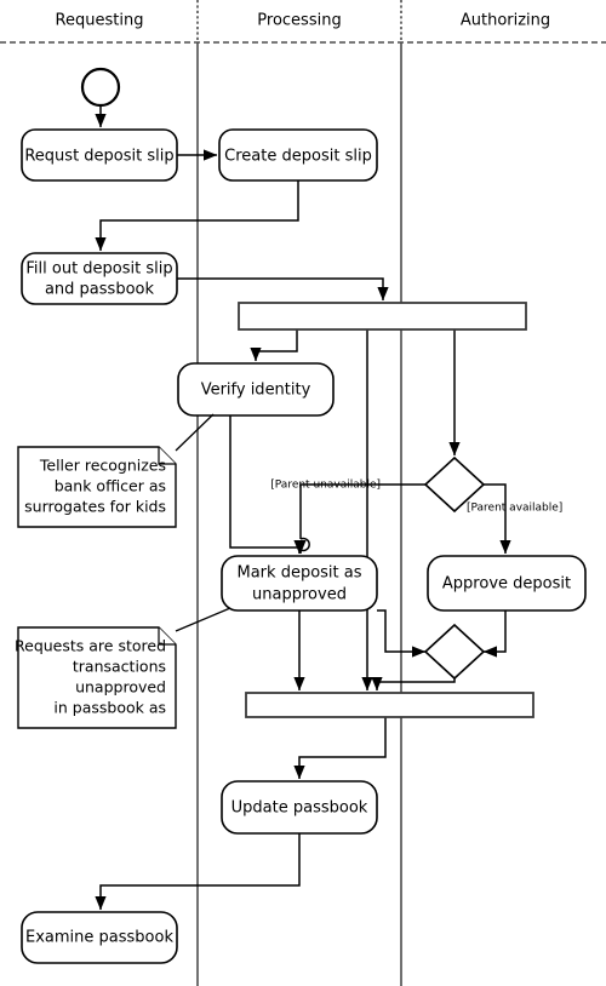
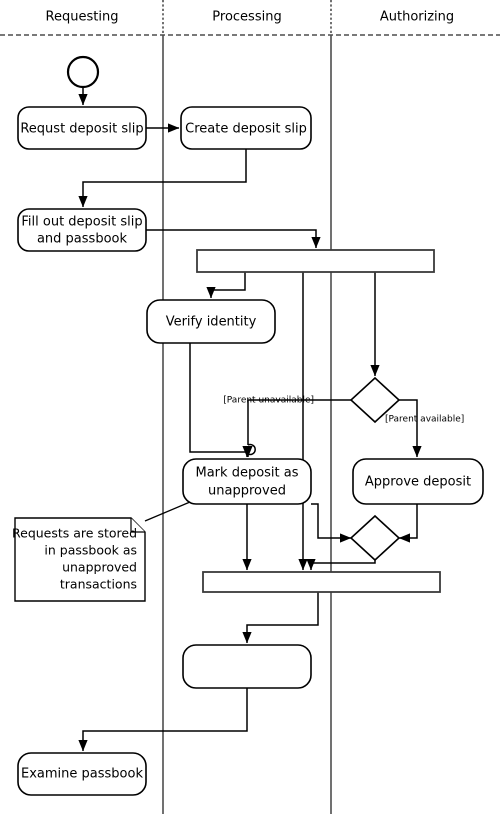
  Requesting
  Processing
  Authorizing
  [Parent unavailable]
  [Parent available]
  Requst deposit slip
  Create deposit slip
  Fill out deposit slip
  and passbook
  Verify identity
  Mark deposit as
  unapproved
  Approve deposit
- Update passbook
  Examine passbook
- Teller recognizes
- bank officer as
- surrogates for kids
  Requests are stored
- transactions
+ in passbook as
  unapproved
- in passbook as
+ transactions
